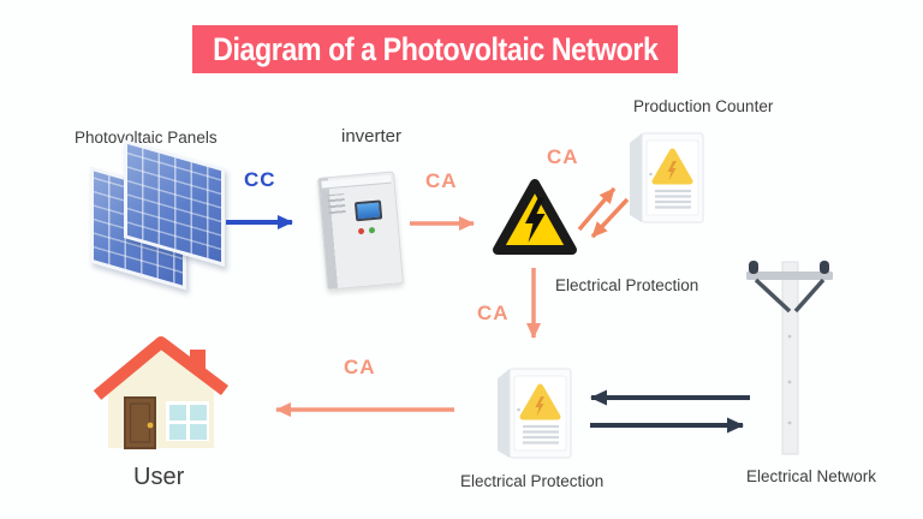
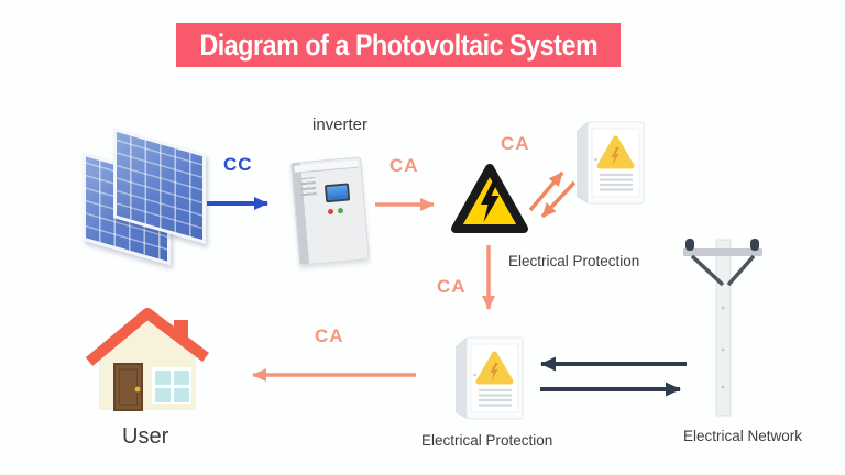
- Diagram of a Photovoltaic Network
+ Diagram of a Photovoltaic System
- Photovoltaic Panels
  inverter
- Production Counter
  Electrical Protection
  Electrical Protection
  Electrical Network
  User
  CC
  CA
  CA
  CA
  CA
